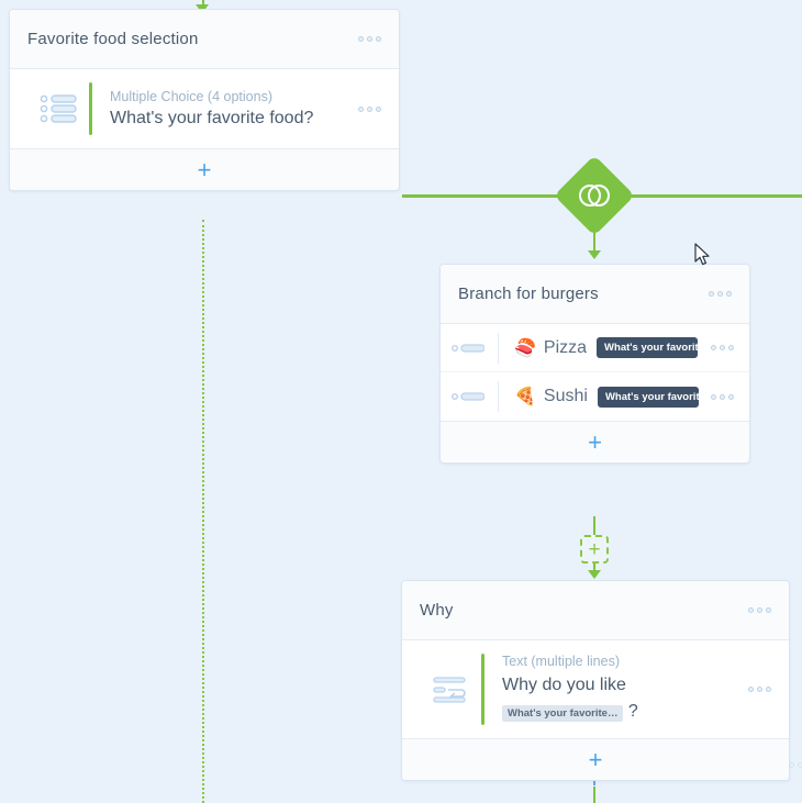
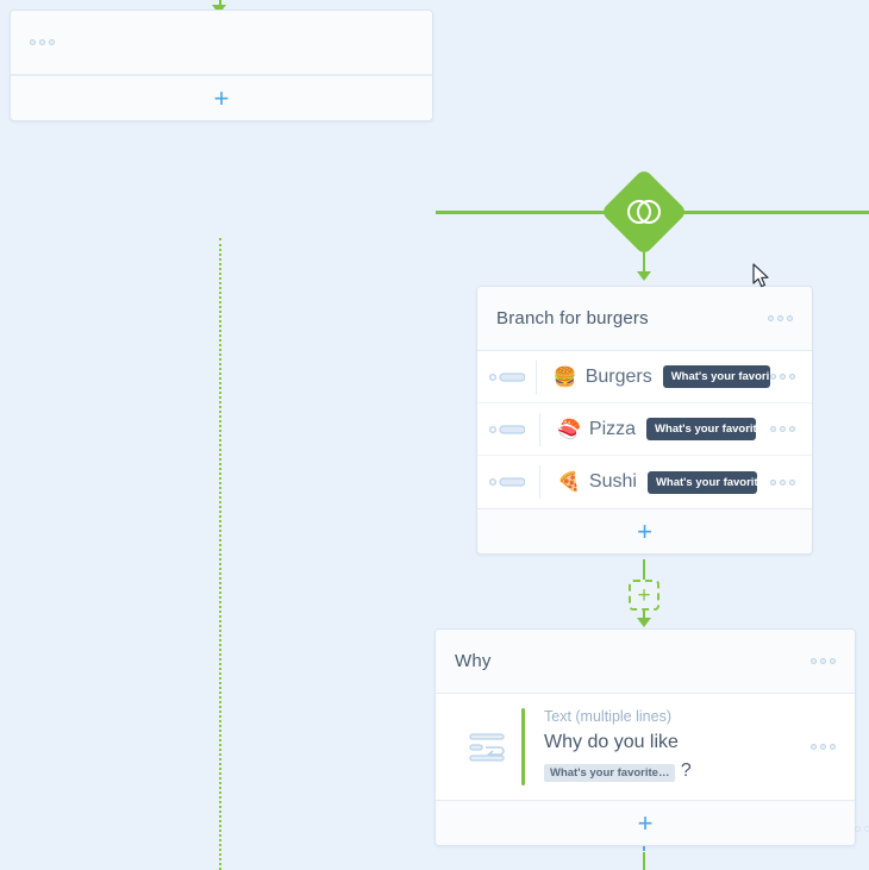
  +
- Favorite food selection
- Multiple Choice (4 options)
- What's your favorite food?
  +
  Branch for burgers
+ 🍔
+ Burgers
+ What's your favori
  🍣
  Pizza
  What's your favorit
  🍕
  Sushi
  What's your favorit
  +
  Why
  Text (multiple lines)
  Why do you like What's your favorite… ?
  +
